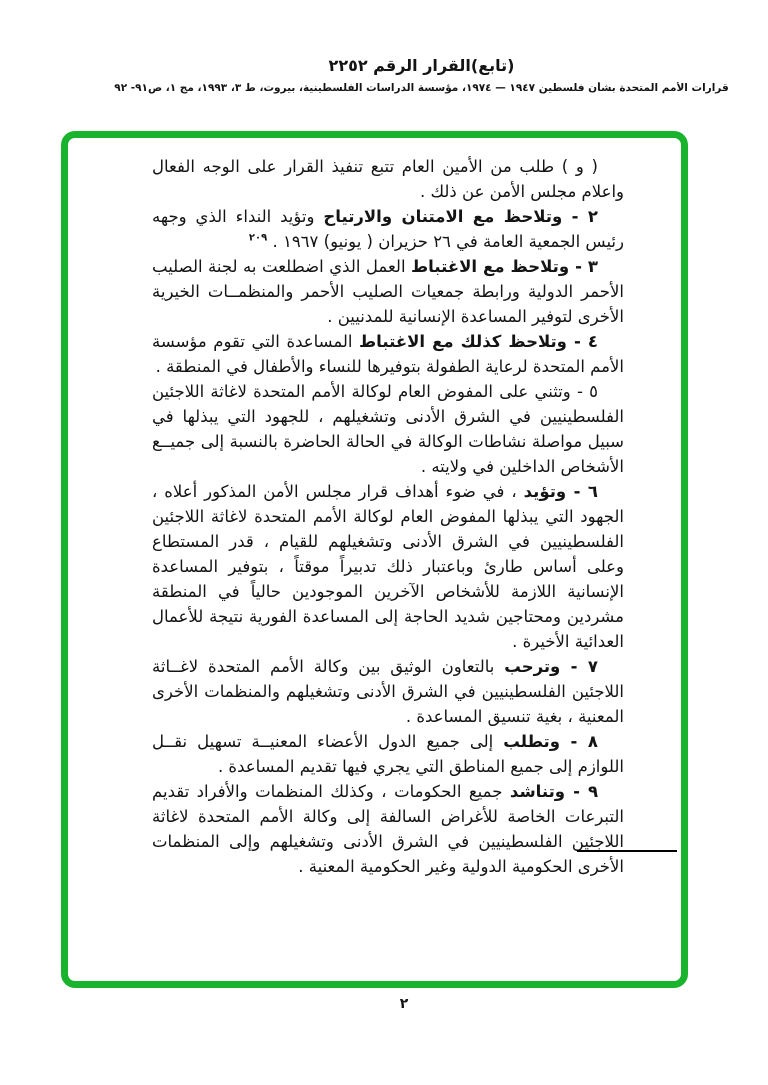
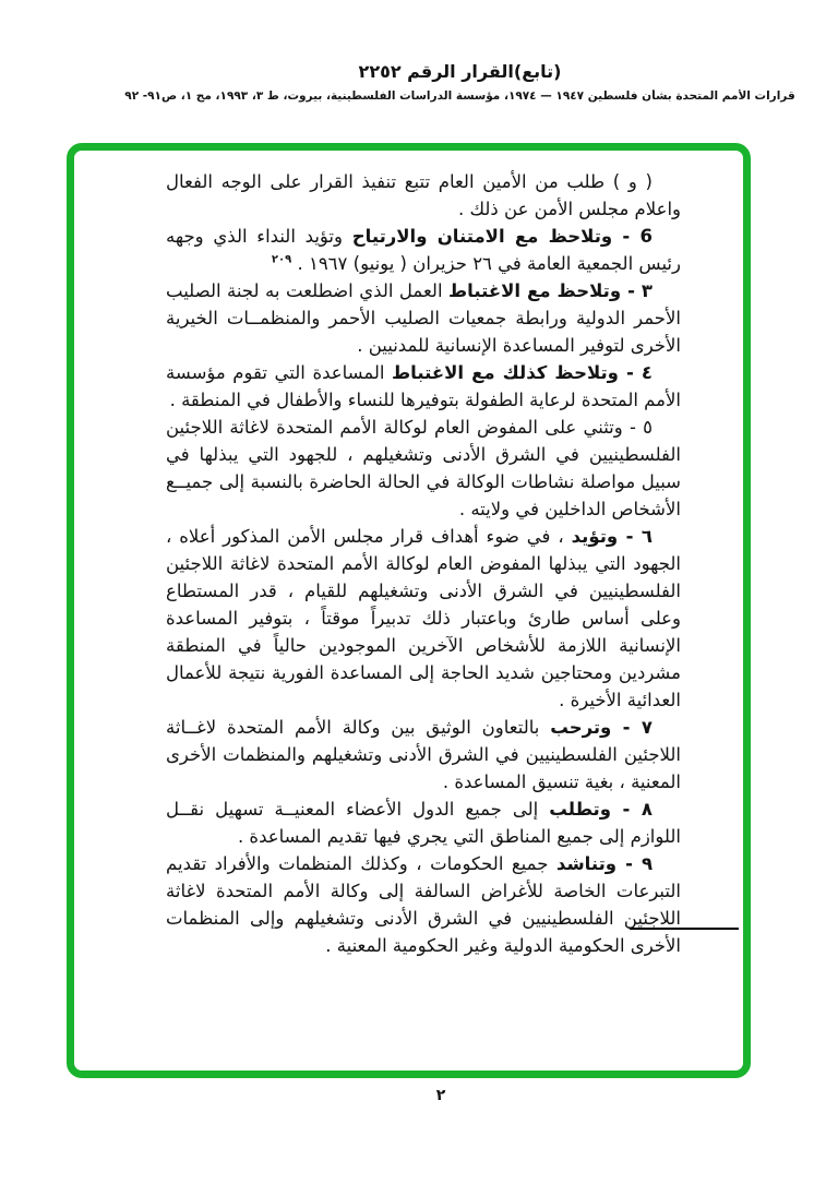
  (تابع)القرار الرقم ٢٢٥٢
  قرارات الأمم المتحدة بشأن فلسطين ١٩٤٧ — ١٩٧٤، مؤسسة الدراسات الفلسطينية، بيروت، ط ٣، ١٩٩٣، مج ١، ص٩١- ٩٢
  ( و ) طلب من الأمين العام تتبع تنفيذ القرار على الوجه الفعال واعلام مجلس الأمن عن ذلك .
- ٢ - وتلاحظ مع الامتنان والارتياح وتؤيد النداء الذي وجهه رئيس الجمعية العامة في ٢٦ حزيران ( يونيو) ١٩٦٧ . ٢٠٩
+ 6 - وتلاحظ مع الامتنان والارتياح وتؤيد النداء الذي وجهه رئيس الجمعية العامة في ٢٦ حزيران ( يونيو) ١٩٦٧ . ٢٠٩
  ٣ - وتلاحظ مع الاغتباط العمل الذي اضطلعت به لجنة الصليب الأحمر الدولية ورابطة جمعيات الصليب الأحمر والمنظمــات الخيرية الأخرى لتوفير المساعدة الإنسانية للمدنيين .
  ٤ - وتلاحظ كذلك مع الاغتباط المساعدة التي تقوم مؤسسة الأمم المتحدة لرعاية الطفولة بتوفيرها للنساء والأطفال في المنطقة .
  ٥ - وتثني على المفوض العام لوكالة الأمم المتحدة لاغاثة اللاجئين الفلسطينيين في الشرق الأدنى وتشغيلهم ، للجهود التي يبذلها في سبيل مواصلة نشاطات الوكالة في الحالة الحاضرة بالنسبة إلى جميــع الأشخاص الداخلين في ولايته .
  ٦ - وتؤيد ، في ضوء أهداف قرار مجلس الأمن المذكور أعلاه ، الجهود التي يبذلها المفوض العام لوكالة الأمم المتحدة لاغاثة اللاجئين الفلسطينيين في الشرق الأدنى وتشغيلهم للقيام ، قدر المستطاع وعلى أساس طارئ وباعتبار ذلك تدبيراً موقتاً ، بتوفير المساعدة الإنسانية اللازمة للأشخاص الآخرين الموجودين حالياً في المنطقة مشردين ومحتاجين شديد الحاجة إلى المساعدة الفورية نتيجة للأعمال العدائية الأخيرة .
  ٧ - وترحب بالتعاون الوثيق بين وكالة الأمم المتحدة لاغــاثة اللاجئين الفلسطينيين في الشرق الأدنى وتشغيلهم والمنظمات الأخرى المعنية ، بغية تنسيق المساعدة .
  ٨ - وتطلب إلى جميع الدول الأعضاء المعنيــة تسهيل نقــل اللوازم إلى جميع المناطق التي يجري فيها تقديم المساعدة .
  ٩ - وتناشد جميع الحكومات ، وكذلك المنظمات والأفراد تقديم التبرعات الخاصة للأغراض السالفة إلى وكالة الأمم المتحدة لاغاثة اللاجئين الفلسطينيين في الشرق الأدنى وتشغيلهم وإلى المنظمات الأخرى الحكومية الدولية وغير الحكومية المعنية .
  ٢
